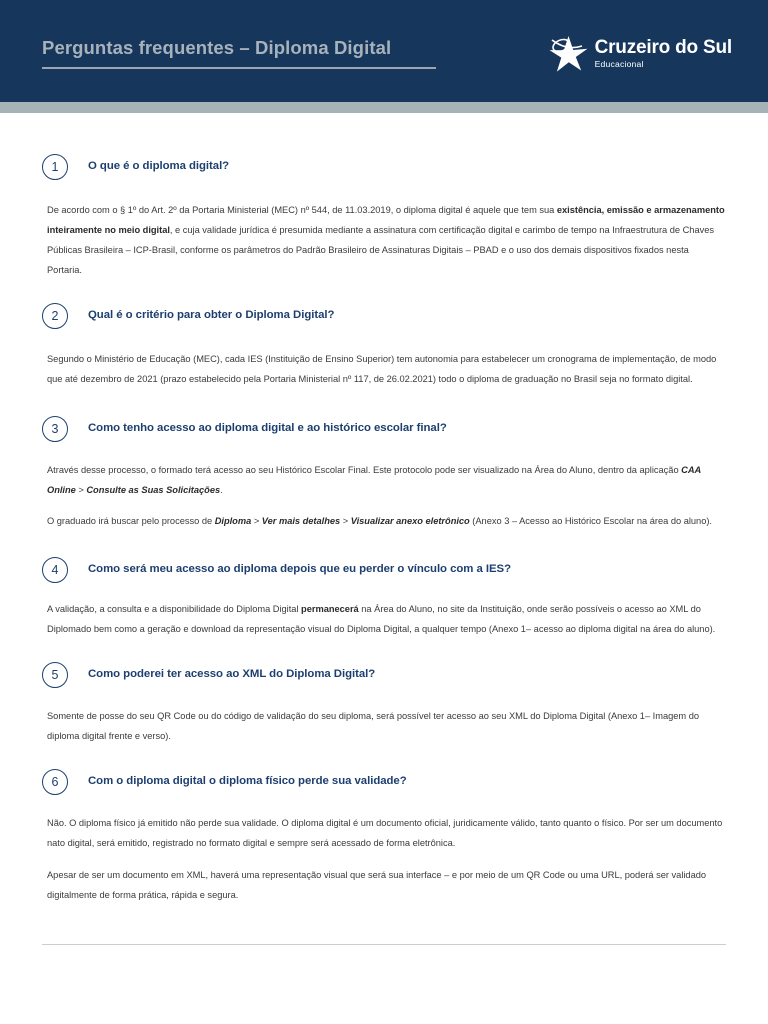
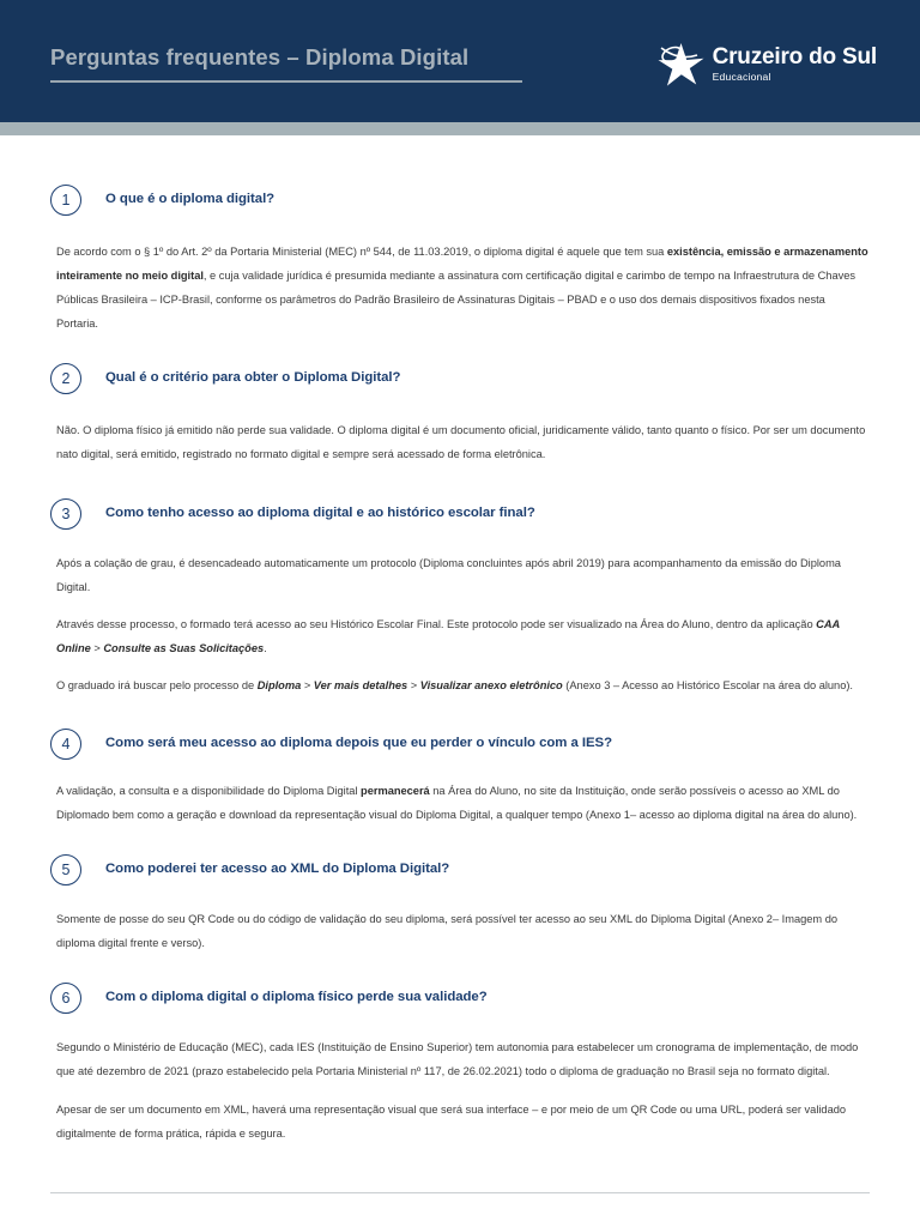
  Perguntas frequentes – Diploma Digital
  Cruzeiro do Sul
  Educacional
  1
  O que é o diploma digital?
  De acordo com o § 1º do Art. 2º da Portaria Ministerial (MEC) nº 544, de 11.03.2019, o diploma digital é aquele que tem sua existência, emissão e armazenamento inteiramente no meio digital, e cuja validade jurídica é presumida mediante a assinatura com certificação digital e carimbo de tempo na Infraestrutura de Chaves Públicas Brasileira – ICP-Brasil, conforme os parâmetros do Padrão Brasileiro de Assinaturas Digitais – PBAD e o uso dos demais dispositivos fixados nesta Portaria.
  2
  Qual é o critério para obter o Diploma Digital?
- Segundo o Ministério de Educação (MEC), cada IES (Instituição de Ensino Superior) tem autonomia para estabelecer um cronograma de implementação, de modo que até dezembro de 2021 (prazo estabelecido pela Portaria Ministerial nº 117, de 26.02.2021) todo o diploma de graduação no Brasil seja no formato digital.
+ Não. O diploma físico já emitido não perde sua validade. O diploma digital é um documento oficial, juridicamente válido, tanto quanto o físico. Por ser um documento nato digital, será emitido, registrado no formato digital e sempre será acessado de forma eletrônica.
  3
  Como tenho acesso ao diploma digital e ao histórico escolar final?
+ Após a colação de grau, é desencadeado automaticamente um protocolo (Diploma concluintes após abril 2019) para acompanhamento da emissão do Diploma Digital.
  Através desse processo, o formado terá acesso ao seu Histórico Escolar Final. Este protocolo pode ser visualizado na Área do Aluno, dentro da aplicação CAA Online > Consulte as Suas Solicitações.
  O graduado irá buscar pelo processo de Diploma > Ver mais detalhes > Visualizar anexo eletrônico (Anexo 3 – Acesso ao Histórico Escolar na área do aluno).
  4
  Como será meu acesso ao diploma depois que eu perder o vínculo com a IES?
  A validação, a consulta e a disponibilidade do Diploma Digital permanecerá na Área do Aluno, no site da Instituição, onde serão possíveis o acesso ao XML do Diplomado bem como a geração e download da representação visual do Diploma Digital, a qualquer tempo (Anexo 1– acesso ao diploma digital na área do aluno).
  5
  Como poderei ter acesso ao XML do Diploma Digital?
- Somente de posse do seu QR Code ou do código de validação do seu diploma, será possível ter acesso ao seu XML do Diploma Digital (Anexo 1– Imagem do diploma digital frente e verso).
+ Somente de posse do seu QR Code ou do código de validação do seu diploma, será possível ter acesso ao seu XML do Diploma Digital (Anexo 2– Imagem do diploma digital frente e verso).
  6
  Com o diploma digital o diploma físico perde sua validade?
- Não. O diploma físico já emitido não perde sua validade. O diploma digital é um documento oficial, juridicamente válido, tanto quanto o físico. Por ser um documento nato digital, será emitido, registrado no formato digital e sempre será acessado de forma eletrônica.
+ Segundo o Ministério de Educação (MEC), cada IES (Instituição de Ensino Superior) tem autonomia para estabelecer um cronograma de implementação, de modo que até dezembro de 2021 (prazo estabelecido pela Portaria Ministerial nº 117, de 26.02.2021) todo o diploma de graduação no Brasil seja no formato digital.
  Apesar de ser um documento em XML, haverá uma representação visual que será sua interface – e por meio de um QR Code ou uma URL, poderá ser validado digitalmente de forma prática, rápida e segura.
